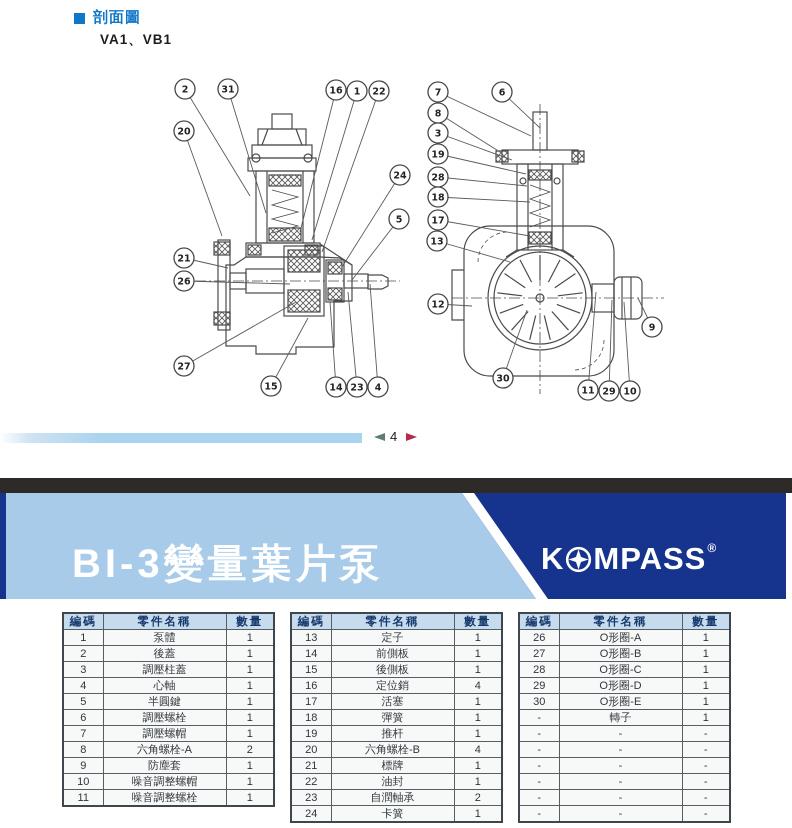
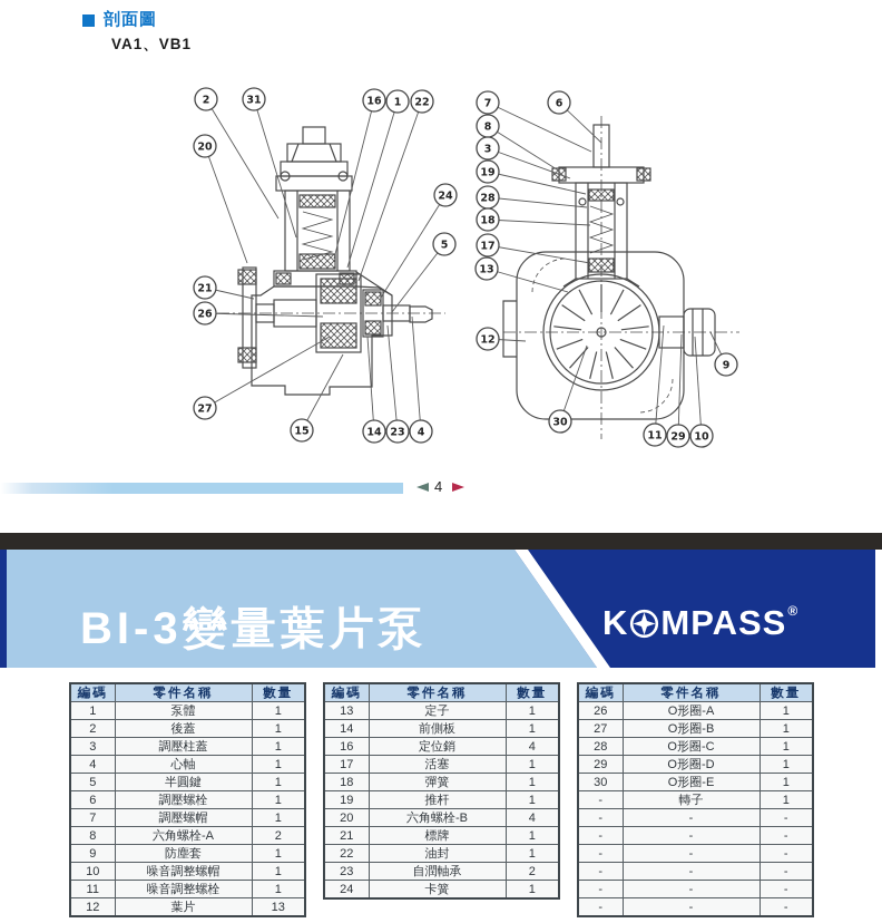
  剖面圖
  VA1、VB1
  2
  31
  16
  1
  22
  20
  24
  5
  21
  26
  27
  15
  14
  23
  4
  7
  6
  8
  3
  19
  28
  18
  17
  13
  12
  30
  11
  29
  10
  9
  4
  BI-3變量葉片泵
  K
  MPASS
  ®
  編碼	零件名稱	數量
  1	泵體	1
  2	後蓋	1
  3	調壓柱蓋	1
  4	心軸	1
  5	半圓鍵	1
  6	調壓螺栓	1
  7	調壓螺帽	1
  8	六角螺栓-A	2
  9	防塵套	1
  10	噪音調整螺帽	1
  11	噪音調整螺栓	1
+ 12	葉片	13
  編碼	零件名稱	數量
  13	定子	1
  14	前側板	1
- 15	後側板	1
  16	定位銷	4
  17	活塞	1
  18	彈簧	1
  19	推杆	1
  20	六角螺栓-B	4
  21	標牌	1
  22	油封	1
  23	自潤軸承	2
  24	卡簧	1
  編碼	零件名稱	數量
  26	O形圈-A	1
  27	O形圈-B	1
  28	O形圈-C	1
  29	O形圈-D	1
  30	O形圈-E	1
  -	轉子	1
  -	-	-
  -	-	-
  -	-	-
  -	-	-
  -	-	-
  -	-	-
